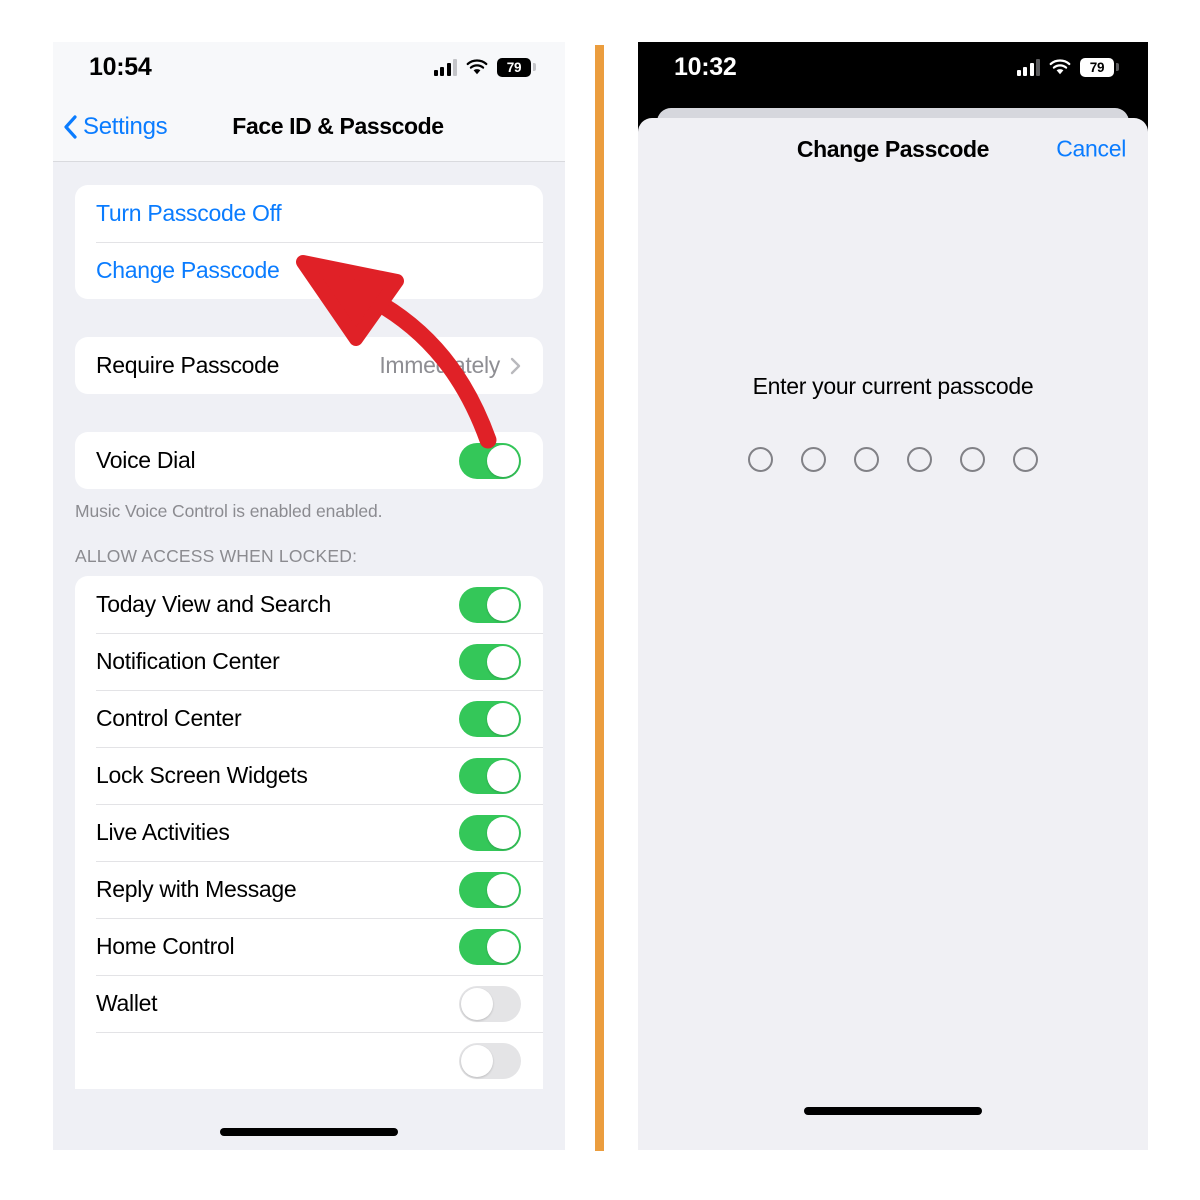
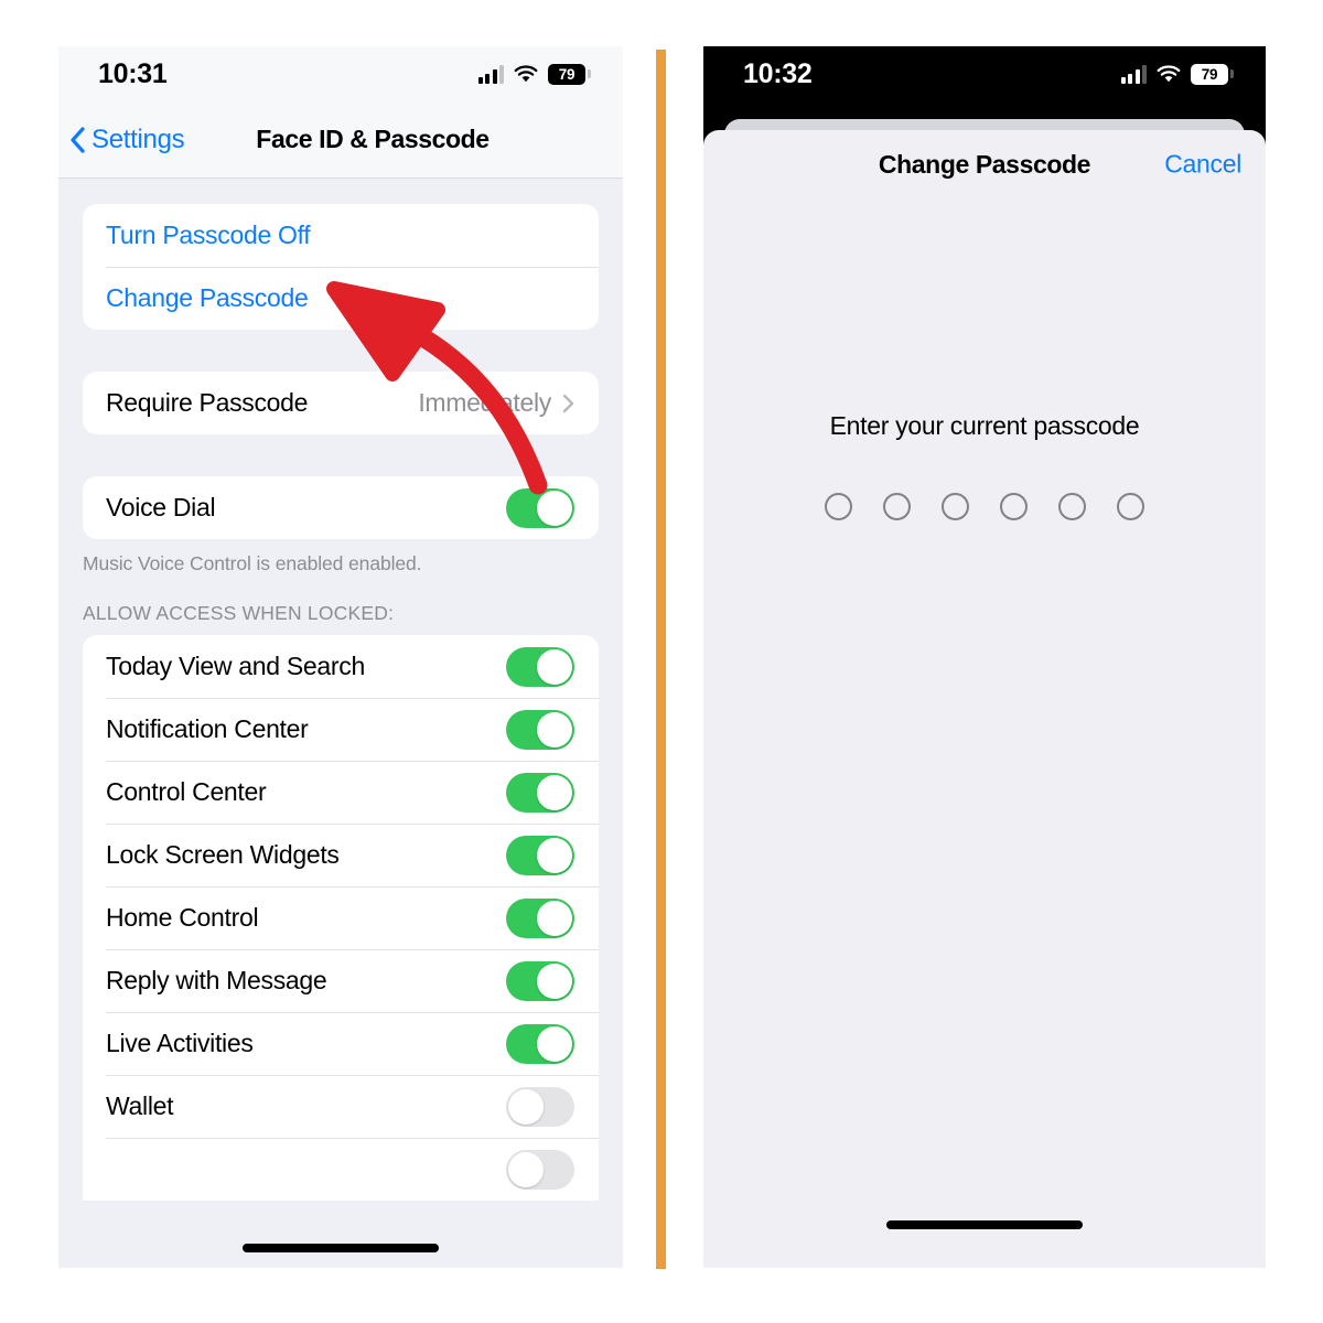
- 10:54
+ 10:31
  79
  Settings
  Face ID & Passcode
  Turn Passcode Off
  Change Passcode
  Require Passcode
  Immeately
  Voice Dial
  Music Voice Control is enabled enabled.
  ALLOW ACCESS WHEN LOCKED:
  Today View and Search
  Notification Center
  Control Center
  Lock Screen Widgets
- Live Activities
+ Home Control
  Reply with Message
- Home Control
+ Live Activities
  Wallet
  10:32
  79
  Change Passcode
  Cancel
  Enter your current passcode
